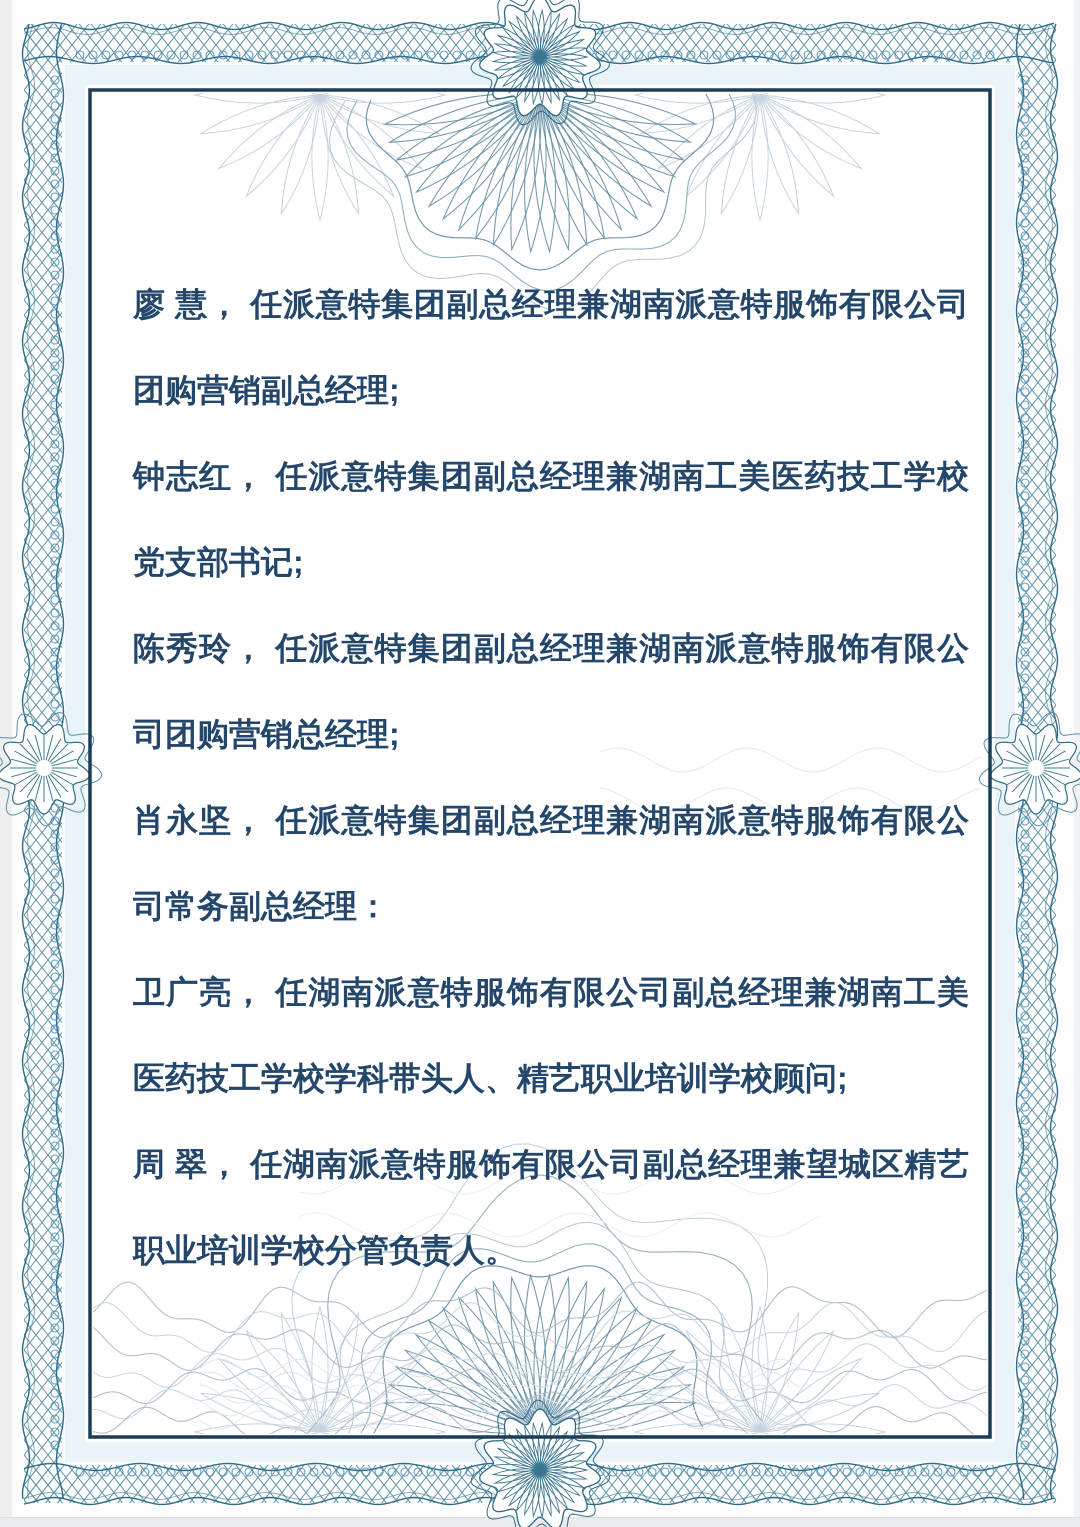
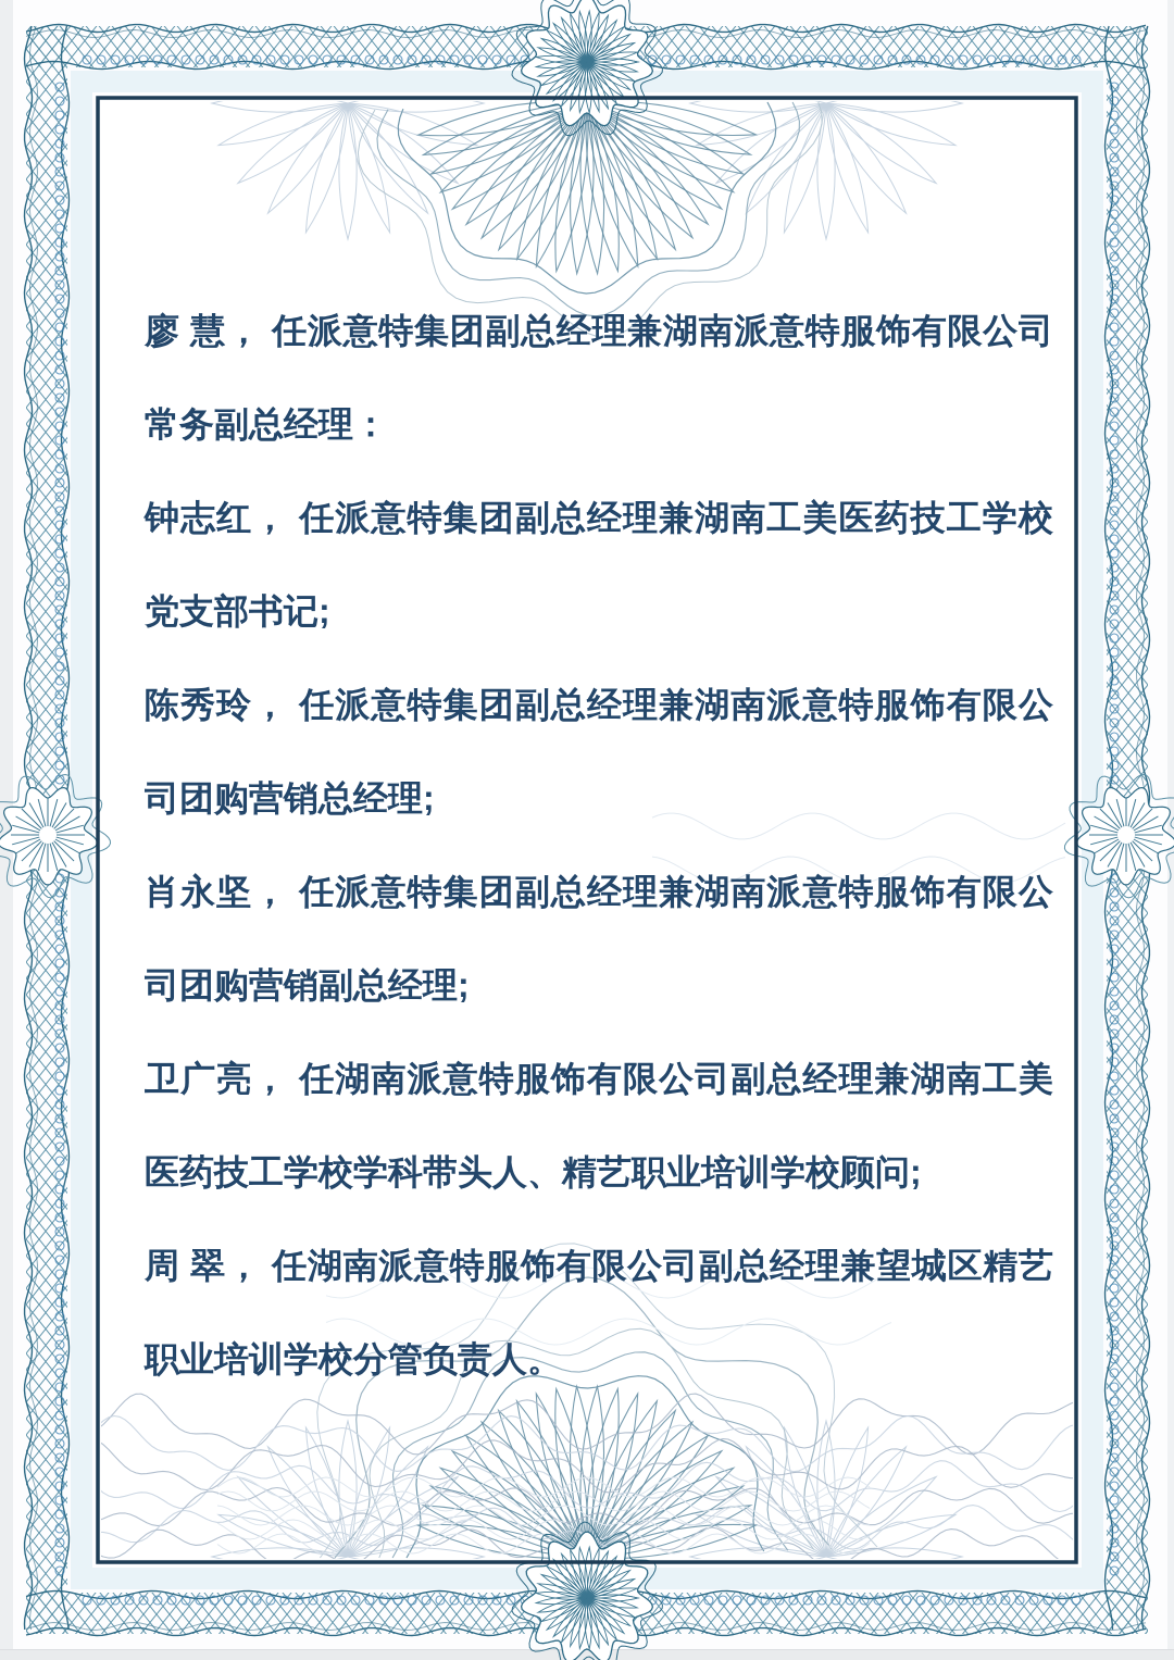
- 廖 慧， 任派意特集团副总经理兼湖南派意特服饰有限公司团购营销副总经理;
+ 廖 慧， 任派意特集团副总经理兼湖南派意特服饰有限公司常务副总经理：
  钟志红， 任派意特集团副总经理兼湖南工美医药技工学校党支部书记;
  陈秀玲， 任派意特集团副总经理兼湖南派意特服饰有限公司团购营销总经理;
- 肖永坚， 任派意特集团副总经理兼湖南派意特服饰有限公司常务副总经理：
+ 肖永坚， 任派意特集团副总经理兼湖南派意特服饰有限公司团购营销副总经理;
  卫广亮， 任湖南派意特服饰有限公司副总经理兼湖南工美医药技工学校学科带头人、精艺职业培训学校顾问;
  周 翠， 任湖南派意特服饰有限公司副总经理兼望城区精艺职业培训学校分管负责人。
